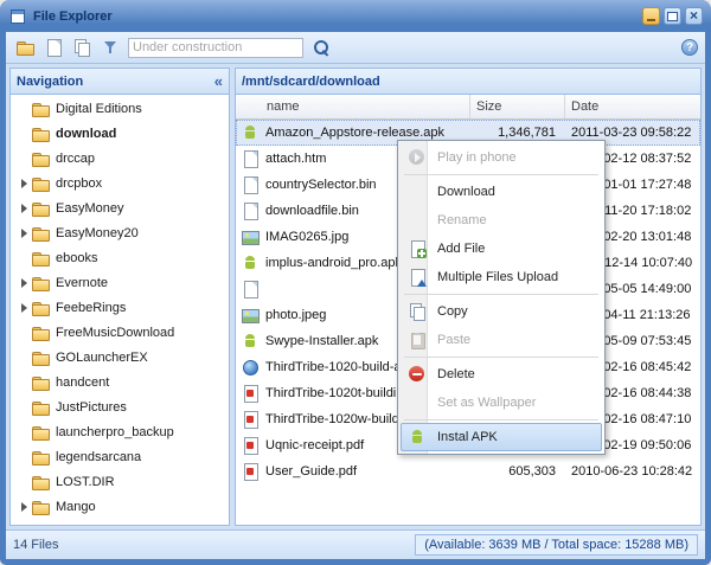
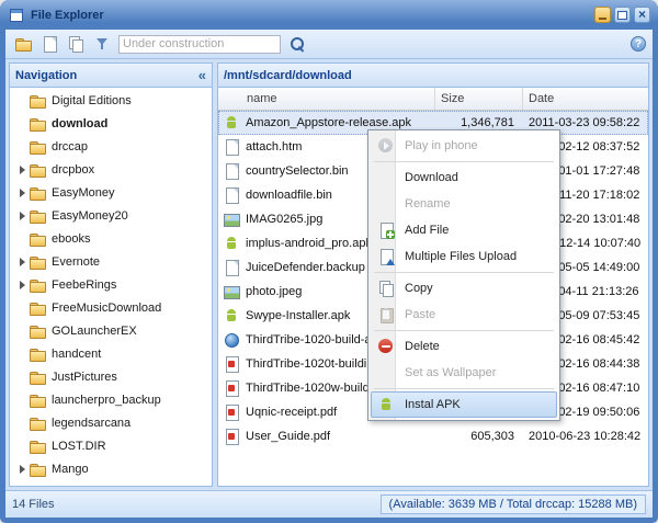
  File Explorer
  Under construction
  Navigation
  «
  Digital Editions
  download
  drccap
  drcpbox
  EasyMoney
  EasyMoney20
  ebooks
  Evernote
  FeebeRings
  FreeMusicDownload
  GOLauncherEX
  handcent
  JustPictures
  launcherpro_backup
  legendsarcana
  LOST.DIR
  Mango
  /mnt/sdcard/download
  name
  Size
  Date
  Amazon_Appstore-release.apk
  1,346,781
  2011-03-23 09:58:22
  attach.htm
  02-12 08:37:52
  countrySelector.bin
  01-01 17:27:48
  downloadfile.bin
  11-20 17:18:02
  IMAG0265.jpg
  02-20 13:01:48
  implus-android_pro.ap
  12-14 10:07:40
+ JuiceDefender.backup
  05-05 14:49:00
  photo.jpeg
  04-11 21:13:26
  Swype-Installer.apk
  05-09 07:53:45
  ThirdTribe-1020-build-
  02-16 08:45:42
  ThirdTribe-1020t-buildi
  02-16 08:44:38
  ThirdTribe-1020w-build
  02-16 08:47:10
  Uqnic-receipt.pdf
  02-19 09:50:06
  User_Guide.pdf
  605,303
  2010-06-23 10:28:42
  14 Files
- (Available: 3639 MB / Total space: 15288 MB)
+ (Available: 3639 MB / Total drccap: 15288 MB)
  Play in phone
  Download
  Rename
  Add File
  Multiple Files Upload
  Copy
  Paste
  Delete
  Set as Wallpaper
  Instal APK
